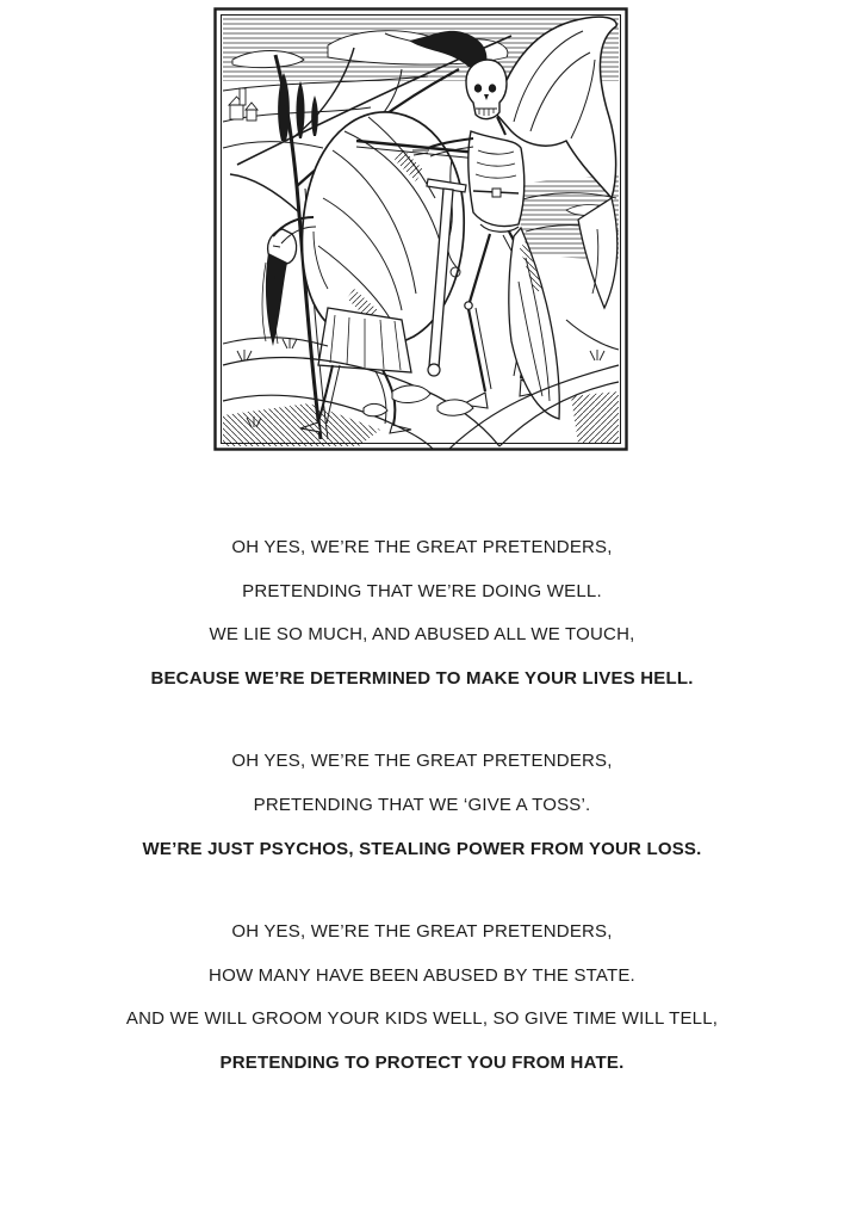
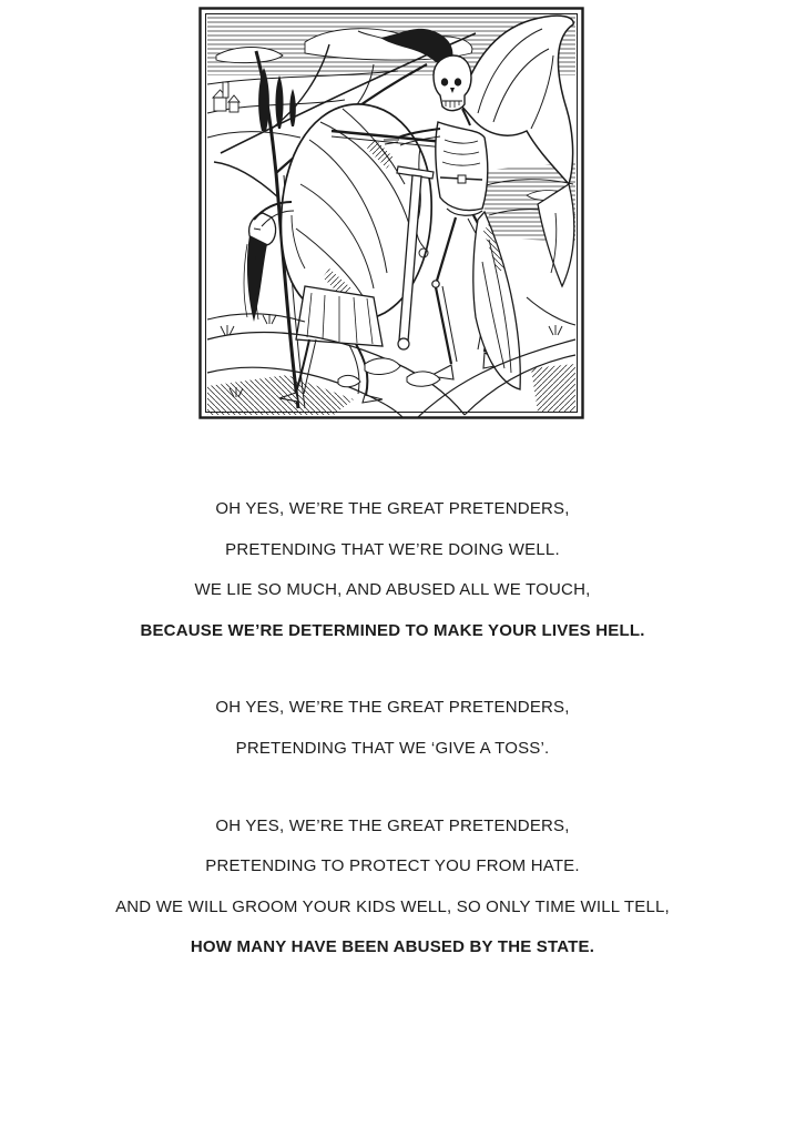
  OH YES, WE’RE THE GREAT PRETENDERS,
  PRETENDING THAT WE’RE DOING WELL.
  WE LIE SO MUCH, AND ABUSED ALL WE TOUCH,
  BECAUSE WE’RE DETERMINED TO MAKE YOUR LIVES HELL.
  OH YES, WE’RE THE GREAT PRETENDERS,
  PRETENDING THAT WE ‘GIVE A TOSS’.
- WE’RE JUST PSYCHOS, STEALING POWER FROM YOUR LOSS.
  OH YES, WE’RE THE GREAT PRETENDERS,
- HOW MANY HAVE BEEN ABUSED BY THE STATE.
+ PRETENDING TO PROTECT YOU FROM HATE.
- AND WE WILL GROOM YOUR KIDS WELL, SO GIVE TIME WILL TELL,
+ AND WE WILL GROOM YOUR KIDS WELL, SO ONLY TIME WILL TELL,
- PRETENDING TO PROTECT YOU FROM HATE.
+ HOW MANY HAVE BEEN ABUSED BY THE STATE.
